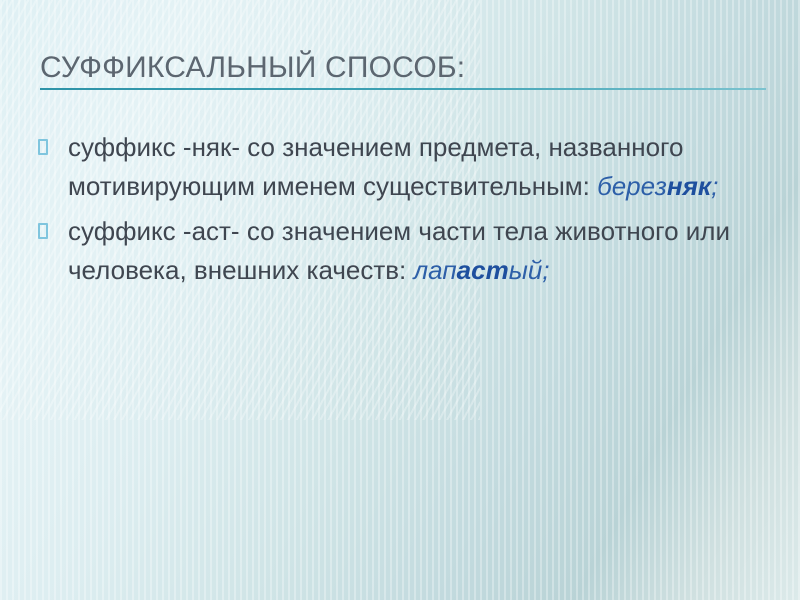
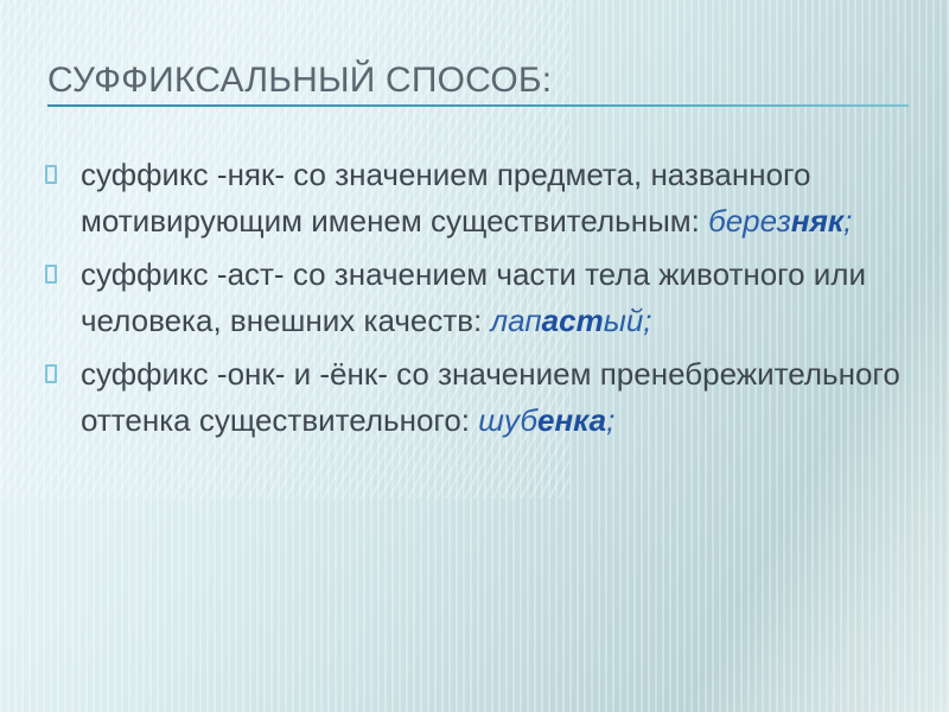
  СУФФИКСАЛЬНЫЙ СПОСОБ:
  суффикс -няк- со значением предмета, названного мотивирующим именем существительным: березняк;
  суффикс -аст- со значением части тела животного или человека, внешних качеств: лапастый;
+ суффикс -онк- и -ёнк- со значением пренебрежительного оттенка существительного: шубенка;
